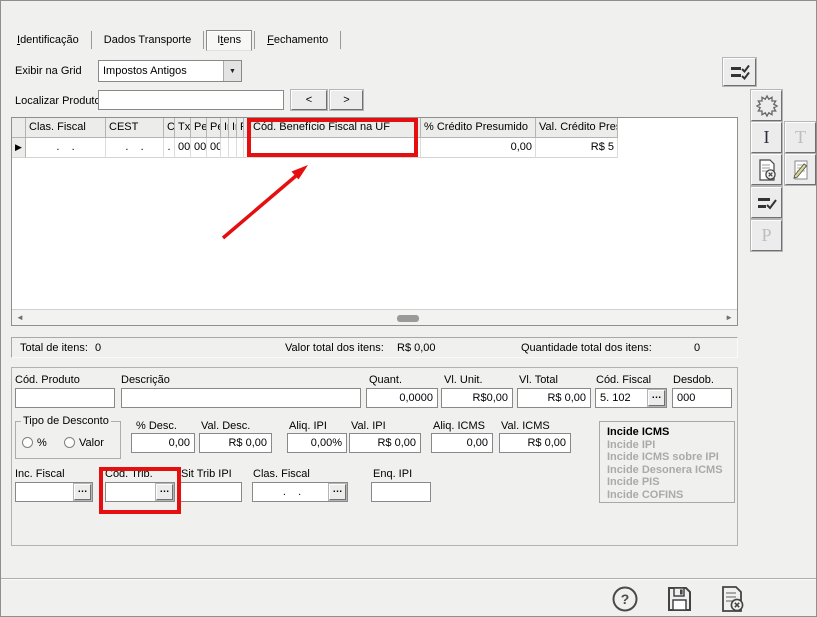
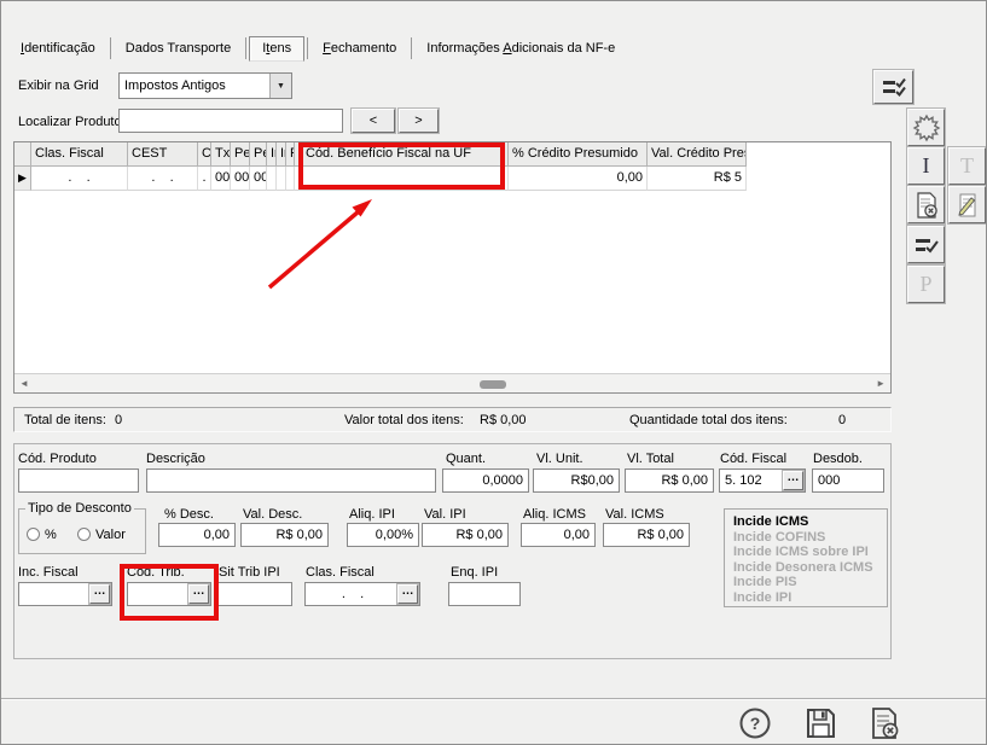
  Identificação
  Dados Transporte
  Itens
  Fechamento
+ Informações Adicionais da NF-e
  Exibir na Grid
  Impostos Antigos
  Localizar Produt
  <
  >
  ▶
  Clas. Fiscal
  . .
  CEST
  . .
  .
  Tx
  00
  Pe
  00
  00
  Cód. Benefício Fiscal na UF
  % Crédito Presumido
  0,00
  Val. Crédito Pre
  R$ 5
  ◄
  ►
  Total de itens:
  0
  Valor total dos itens:
  R$ 0,00
  Quantidade total dos itens:
  0
  Cód. Produto
  Descrição
  Quant.
  0,0000
  Vl. Unit.
  R$0,00
  Vl. Total
  R$ 0,00
  Cód. Fiscal
  5. 102
  …
  Desdob.
  000
  Tipo de Desconto
  %
  Valor
  % Desc.
  0,00
  Val. Desc.
  R$ 0,00
  Aliq. IPI
  0,00%
  Val. IPI
  R$ 0,00
  Aliq. ICMS
  0,00
  Val. ICMS
  R$ 0,00
  Incide ICMS
- Incide IPI
+ Incide COFINS
  Incide ICMS sobre IPI
  Incide Desonera ICMS
  Incide PIS
- Incide COFINS
+ Incide IPI
  Inc. Fiscal
  …
  Cód. Trib.
  …
  Sit Trib IPI
  Clas. Fiscal
  . .
  …
  Enq. IPI
  I
  T
  P
  ?
